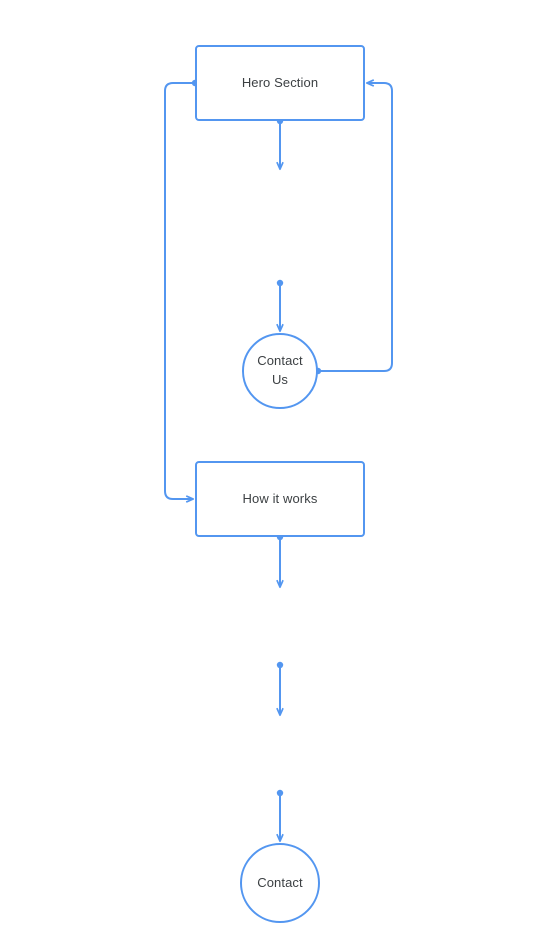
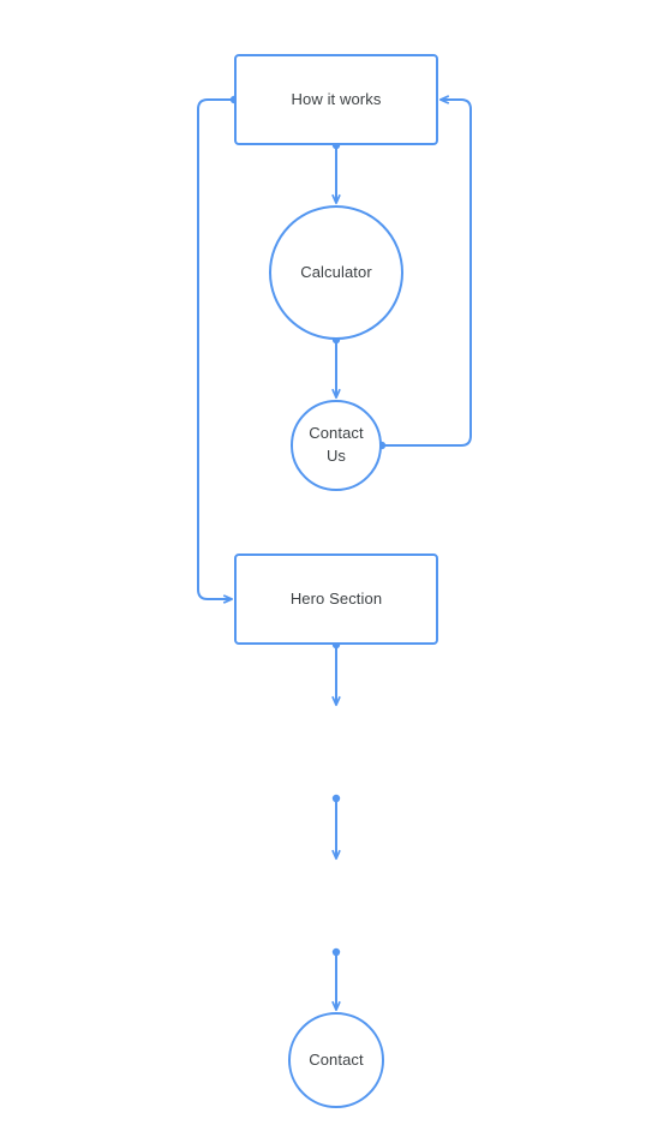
- Hero Section
+ How it works
+ Calculator
  Contact
  Us
- How it works
+ Hero Section
  Contact
